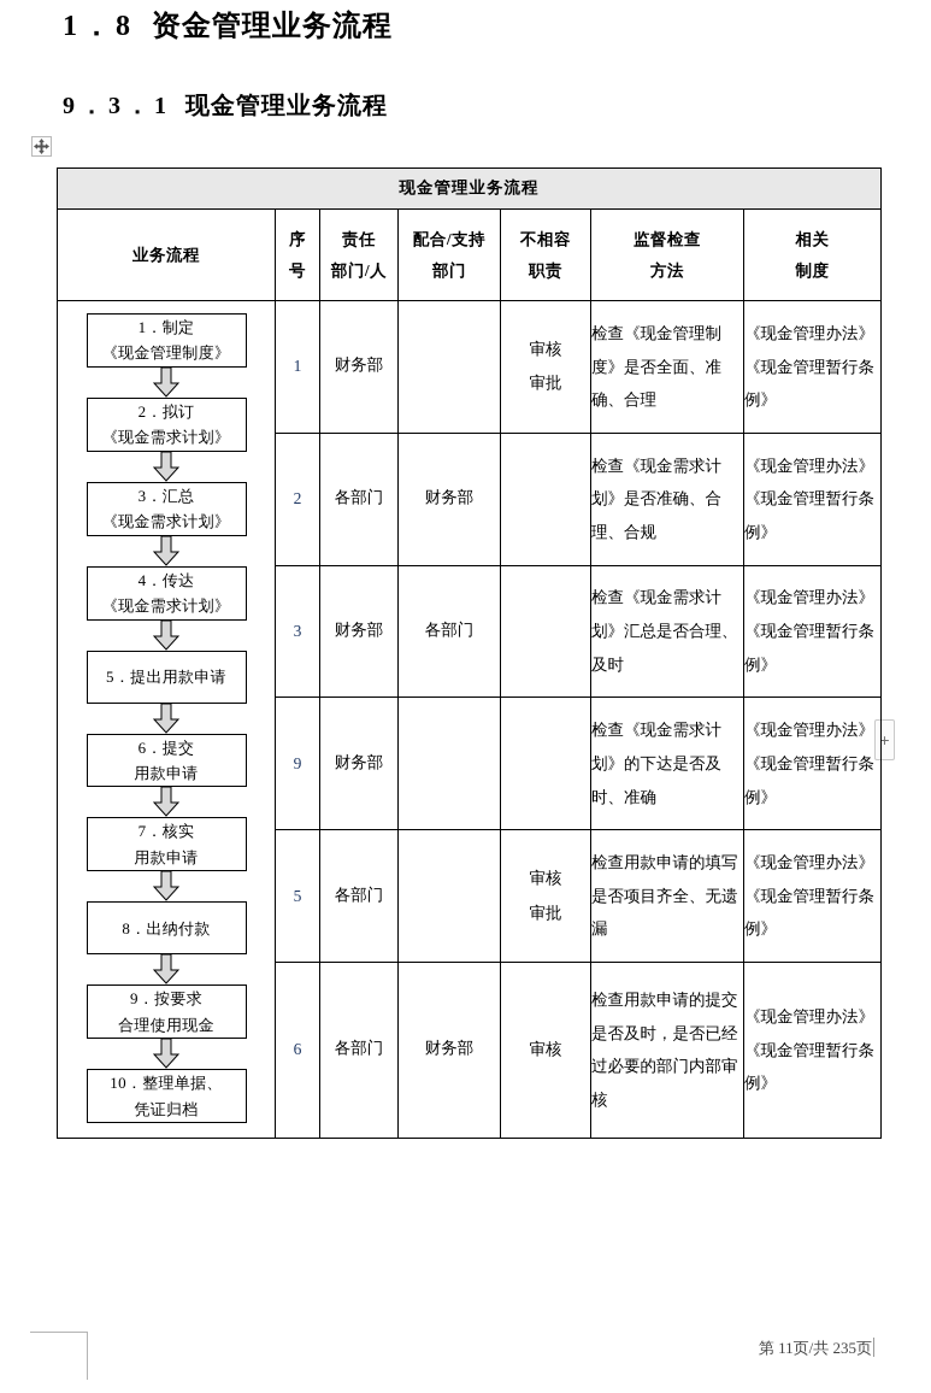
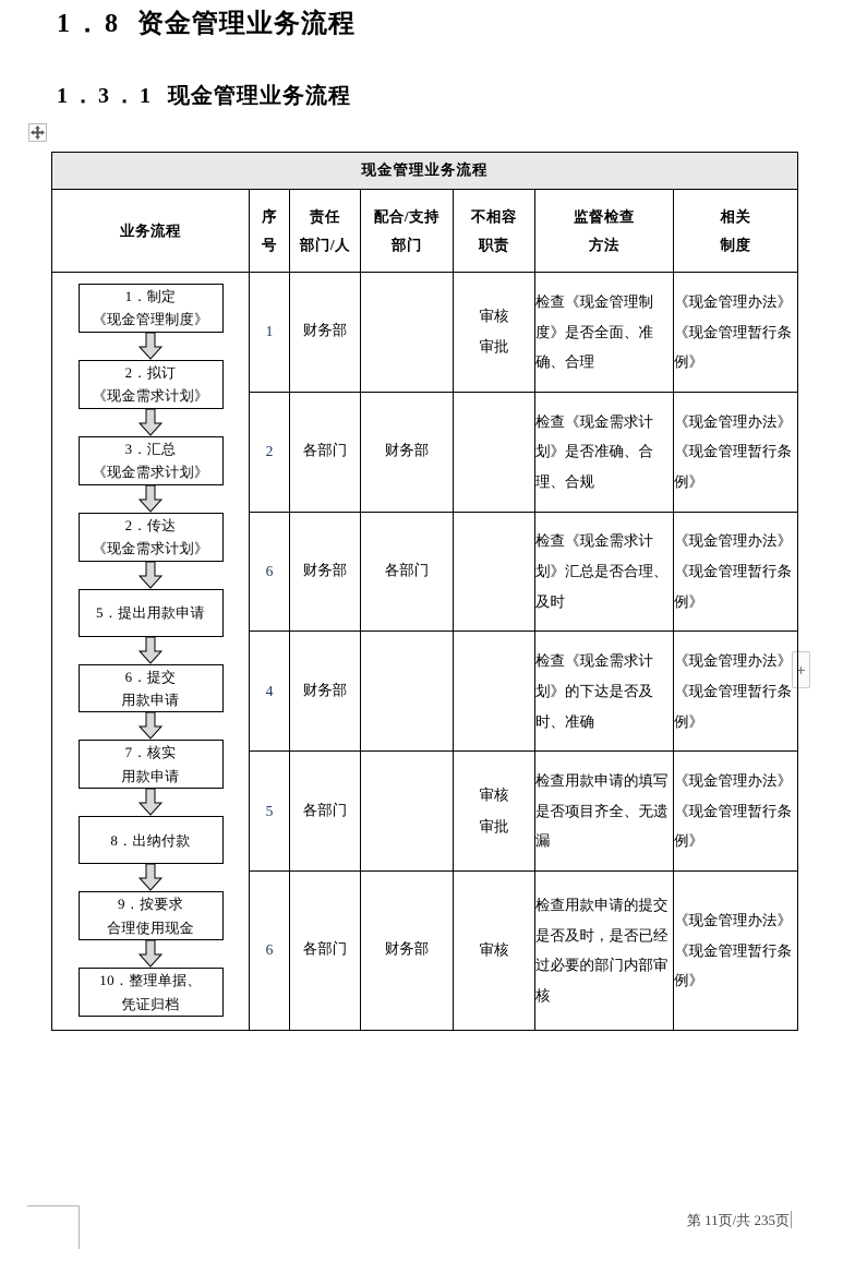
  1．8 资金管理业务流程
- 9．3．1 现金管理业务流程
+ 1．3．1 现金管理业务流程
  +
  现金管理业务流程
  业务流程	序 号	责任 部门/人	配合/支持 部门	不相容 职责	监督检查 方法	相关 制度
- 1．制定《现金管理制度》2．拟订《现金需求计划》3．汇总《现金需求计划》4．传达《现金需求计划》5．提出用款申请6．提交用款申请7．核实用款申请8．出纳付款9．按要求合理使用现金10．整理单据、凭证归档	1	财务部		审核 审批	检查《现金管理制度》是否全面、准确、合理	《现金管理办法》《现金管理暂行条例》
+ 1．制定《现金管理制度》2．拟订《现金需求计划》3．汇总《现金需求计划》2．传达《现金需求计划》5．提出用款申请6．提交用款申请7．核实用款申请8．出纳付款9．按要求合理使用现金10．整理单据、凭证归档	1	财务部		审核 审批	检查《现金管理制度》是否全面、准确、合理	《现金管理办法》《现金管理暂行条例》
  2	各部门	财务部		检查《现金需求计划》是否准确、合理、合规	《现金管理办法》《现金管理暂行条例》
- 3	财务部	各部门		检查《现金需求计划》汇总是否合理、及时	《现金管理办法》《现金管理暂行条例》
+ 6	财务部	各部门		检查《现金需求计划》汇总是否合理、及时	《现金管理办法》《现金管理暂行条例》
- 9	财务部			检查《现金需求计划》的下达是否及时、准确	《现金管理办法》《现金管理暂行条例》
+ 4	财务部			检查《现金需求计划》的下达是否及时、准确	《现金管理办法》《现金管理暂行条例》
  5	各部门		审核 审批	检查用款申请的填写是否项目齐全、无遗漏	《现金管理办法》《现金管理暂行条例》
  6	各部门	财务部	审核	检查用款申请的提交是否及时，是否已经过必要的部门内部审核	《现金管理办法》《现金管理暂行条例》
  第 11页/共 235页
